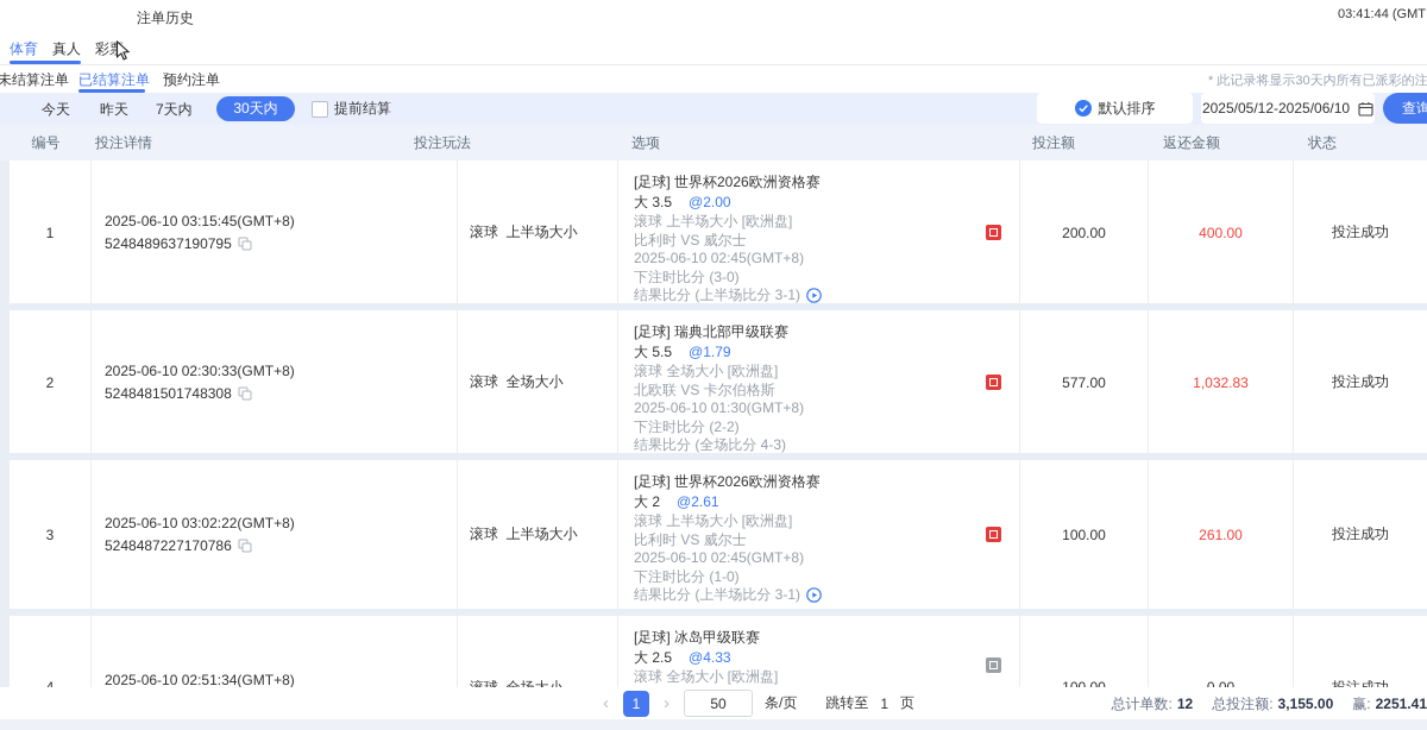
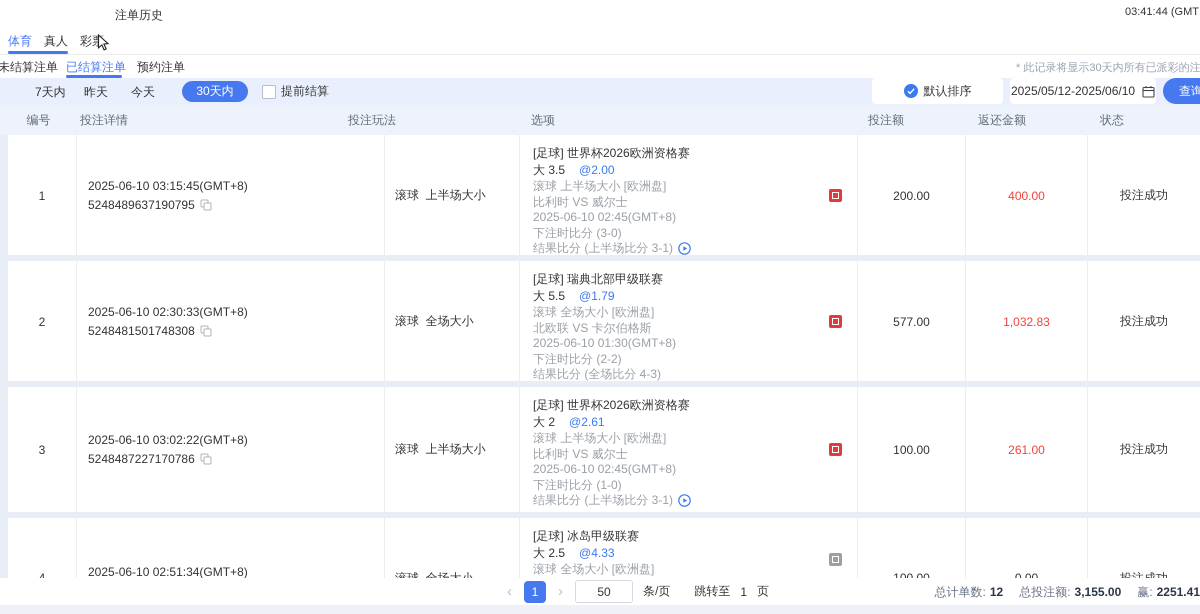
  注单历史
  03:41:44 (GMT
  体育
  真人
  未结算注单
  已结算注单
  预约注单
  * 此记录将显示30天内所有已派彩的注
- 今天
+ 7天内
  昨天
- 7天内
+ 今天
  30天内
  提前结算
  默认排序
  2025/05/12-2025/06/10
  查询
  编号
  投注详情
  投注玩法
  选项
  投注额
  返还金额
  状态
  1
  2025-06-10 03:15:45(GMT+8)
  5248489637190795
  滚球 上半场大小
  [足球] 世界杯2026欧洲资格赛
  大 3.5 @2.00
  滚球 上半场大小 [欧洲盘]
  比利时 VS 威尔士
  2025-06-10 02:45(GMT+8)
  下注时比分 (3-0)
  结果比分 (上半场比分 3-1)
  200.00
  400.00
  投注成功
  2
  2025-06-10 02:30:33(GMT+8)
  5248481501748308
  滚球 全场大小
  [足球] 瑞典北部甲级联赛
  大 5.5 @1.79
  滚球 全场大小 [欧洲盘]
  北欧联 VS 卡尔伯格斯
  2025-06-10 01:30(GMT+8)
  下注时比分 (2-2)
  结果比分 (全场比分 4-3)
  577.00
  1,032.83
  投注成功
  3
  2025-06-10 03:02:22(GMT+8)
  5248487227170786
  滚球 上半场大小
  [足球] 世界杯2026欧洲资格赛
  大 2 @2.61
  滚球 上半场大小 [欧洲盘]
  比利时 VS 威尔士
  2025-06-10 02:45(GMT+8)
  下注时比分 (1-0)
  结果比分 (上半场比分 3-1)
  100.00
  261.00
  投注成功
  2025-06-10 02:51:34(GMT+8)
  [足球] 冰岛甲级联赛
  大 2.5 @4.33
  滚球 全场大小 [欧洲盘]
  ‹
  1
  ›
  50
  条/页
  跳转至
  1
  页
  总计单数: 12
  总投注额: 3,155.00
  赢: 2251.41
